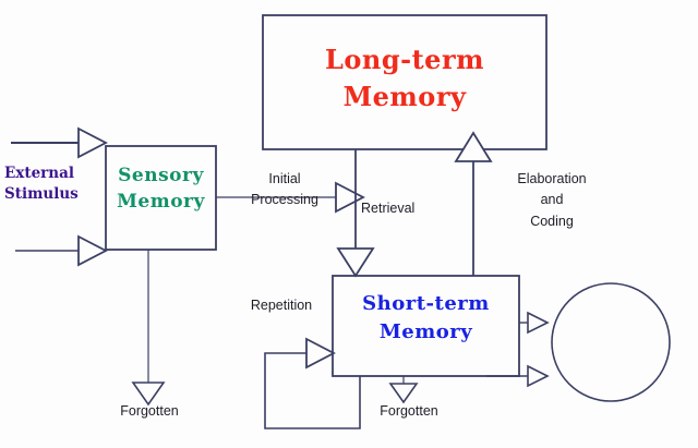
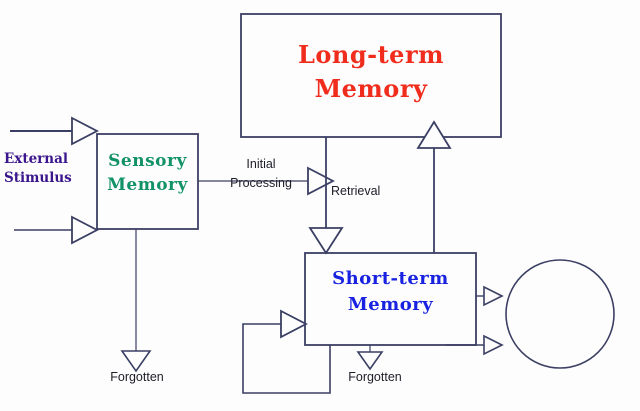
  Long-term
  Memory
  Sensory
  Memory
  Short-term
  Memory
  External
  Stimulus
  Initial
  Processing
  Retrieval
- Elaboration
- and
- Coding
- Repetition
  Forgotten
  Forgotten
